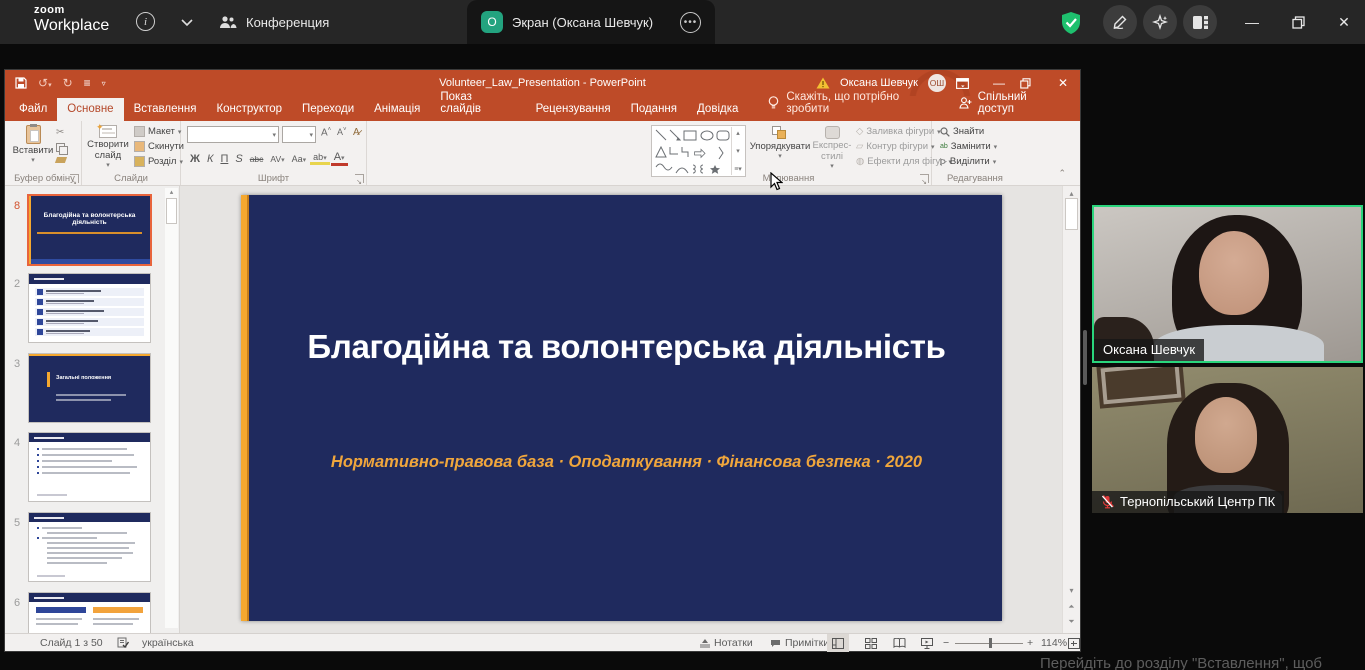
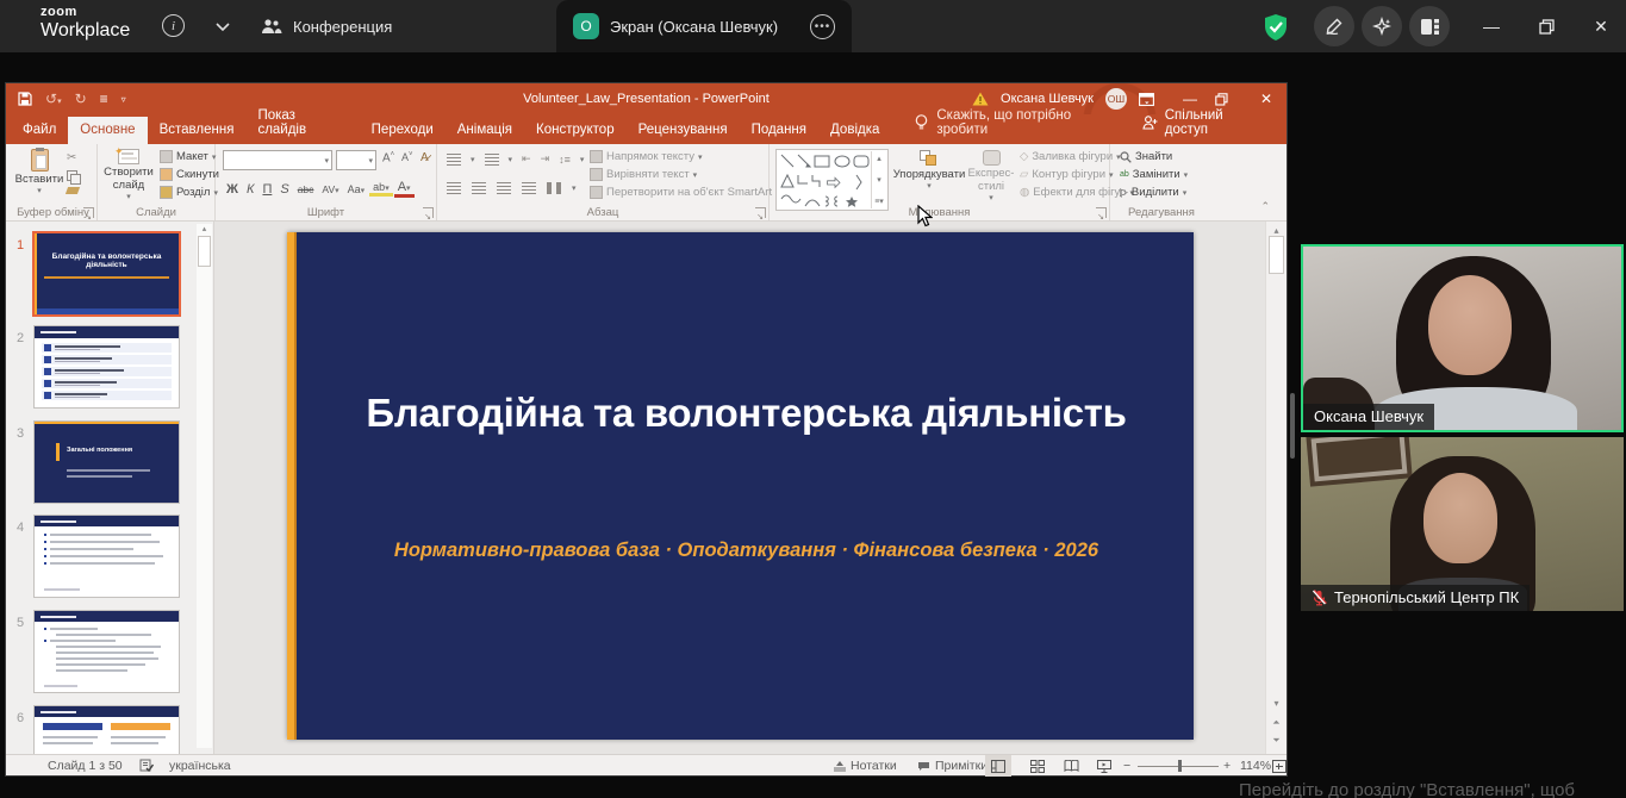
  zoom
  Workplace
  i
  Конференция
  О
  Экран (Оксана Шевчук)
  •••
  —
  ✕
  ↻
  ≡
  ▿
  Volunteer_Law_Presentation - PowerPoint
  Оксана Шевчук
  ОШ
  —
  ✕
  Файл
  Основне
  Вставлення
- Конструктор
+ Показ слайдів
  Переходи
  Анімація
- Показ слайдів
+ Конструктор
  Рецензування
  Подання
  Довідка
  Скажіть, що потрібно зробити
  Спільний доступ
  Вставити
  ✂
  Буфер обміну
  ✦
  Створити слайд
  Макет
  Скинути
  Розділ
  Слайди
  A̷
  Ж
  К
  П
  S
  abc
  Шрифт
+ ⇤
+ ⇥
+ ↕≡
+ Напрямок тексту
+ Вирівняти текст
+ Перетворити на об'єкт SmartArt
+ Абзац
  Упорядкувати
  Експрес-стилі
  ◇
  Заливка фігури
  ▱
  Контур фігури
  ◍
  Ефекти для фігур
  Млювання
  Знайти
  Замінити
  ▷
  Виділити
  Редагування
  ⌃
- 8
+ 1
  2
  3
  4
  5
  6
  Благодійна та волонтерська діяльність
- Нормативно-правова база · Оподаткування · Фінансова безпека · 2020
+ Нормативно-правова база · Оподаткування · Фінансова безпека · 2026
  ▴
  ▾
  ⏶
  ⏷
  Слайд 1 з 50
  українська
  Нотатки
  Примітк
  −
  +
  114%
  Оксана Шевчук
  Тернопільський Центр ПК
  Перейдіть до розділу "Вставлення", щоб
